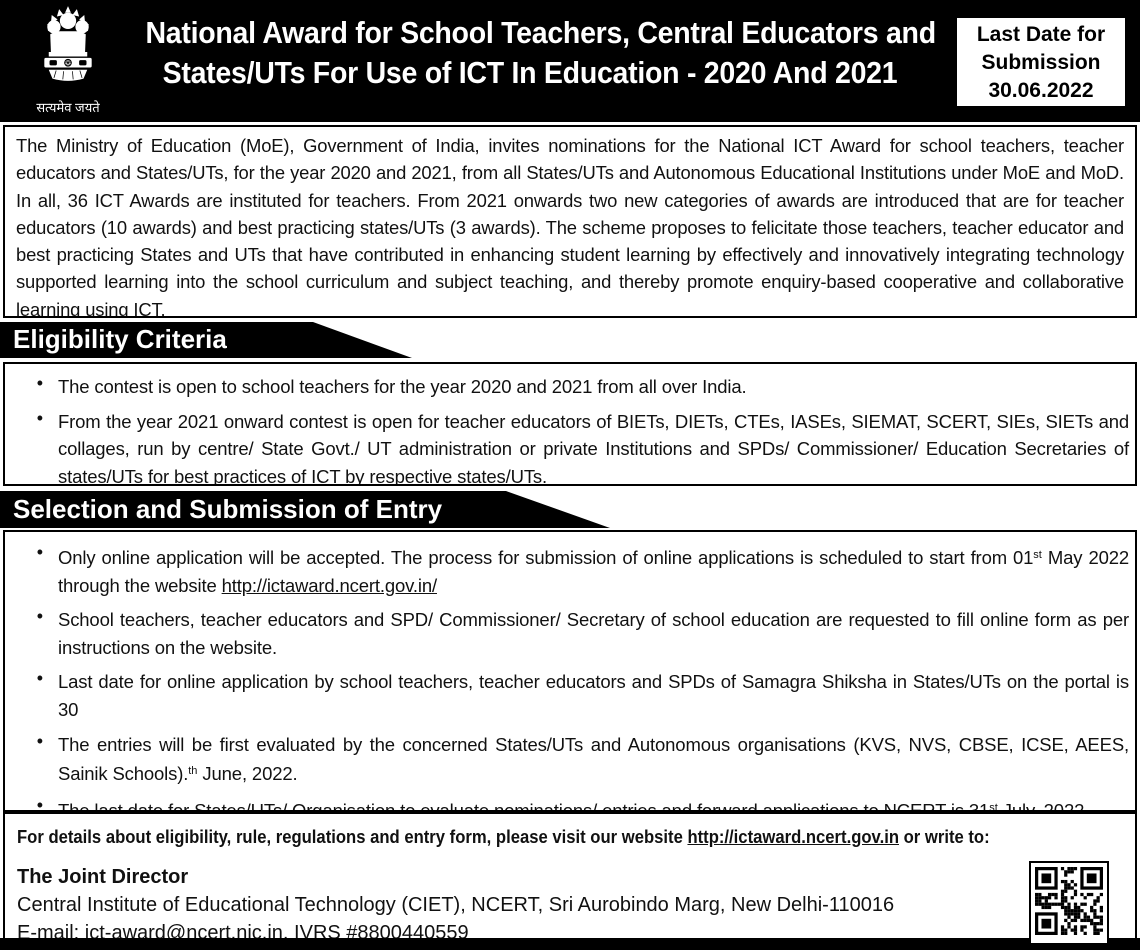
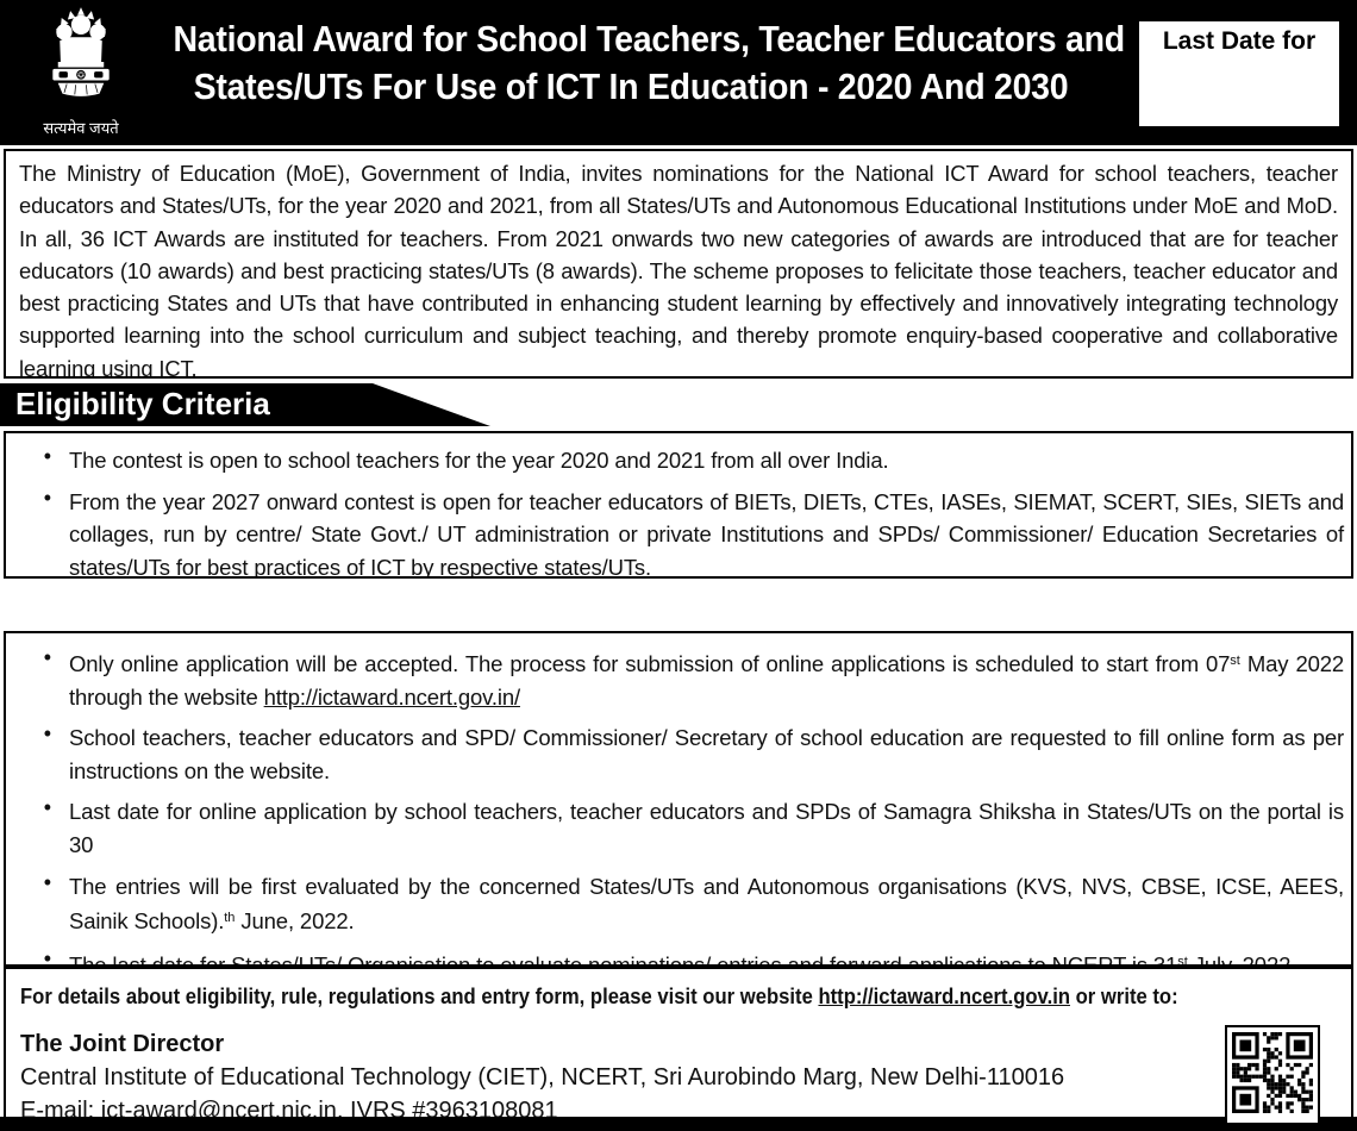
  सत्यमेव जयते
- National Award for School Teachers, Central Educators and
+ National Award for School Teachers, Teacher Educators and
- States/UTs For Use of ICT In Education - 2020 And 2021
+ States/UTs For Use of ICT In Education - 2020 And 2030
  Last Date for
- Submission
- 30.06.2022
- The Ministry of Education (MoE), Government of India, invites nominations for the National ICT Award for school teachers, teacher educators and States/UTs, for the year 2020 and 2021, from all States/UTs and Autonomous Educational Institutions under MoE and MoD. In all, 36 ICT Awards are instituted for teachers. From 2021 onwards two new categories of awards are introduced that are for teacher educators (10 awards) and best practicing states/UTs (3 awards). The scheme proposes to felicitate those teachers, teacher educator and best practicing States and UTs that have contributed in enhancing student learning by effectively and innovatively integrating technology supported learning into the school curriculum and subject teaching, and thereby promote enquiry-based cooperative and collaborative learning using ICT.
+ The Ministry of Education (MoE), Government of India, invites nominations for the National ICT Award for school teachers, teacher educators and States/UTs, for the year 2020 and 2021, from all States/UTs and Autonomous Educational Institutions under MoE and MoD. In all, 36 ICT Awards are instituted for teachers. From 2021 onwards two new categories of awards are introduced that are for teacher educators (10 awards) and best practicing states/UTs (8 awards). The scheme proposes to felicitate those teachers, teacher educator and best practicing States and UTs that have contributed in enhancing student learning by effectively and innovatively integrating technology supported learning into the school curriculum and subject teaching, and thereby promote enquiry-based cooperative and collaborative learning using ICT.
  Eligibility Criteria
  •
  The contest is open to school teachers for the year 2020 and 2021 from all over India.
  •
- From the year 2021 onward contest is open for teacher educators of BIETs, DIETs, CTEs, IASEs, SIEMAT, SCERT, SIEs, SIETs and collages, run by centre/ State Govt./ UT administration or private Institutions and SPDs/ Commissioner/ Education Secretaries of states/UTs for best practices of ICT by respective states/UTs.
+ From the year 2027 onward contest is open for teacher educators of BIETs, DIETs, CTEs, IASEs, SIEMAT, SCERT, SIEs, SIETs and collages, run by centre/ State Govt./ UT administration or private Institutions and SPDs/ Commissioner/ Education Secretaries of states/UTs for best practices of ICT by respective states/UTs.
- Selection and Submission of Entry
  •
- Only online application will be accepted. The process for submission of online applications is scheduled to start from 01st May 2022 through the website http://ictaward.ncert.gov.in/
+ Only online application will be accepted. The process for submission of online applications is scheduled to start from 07st May 2022 through the website http://ictaward.ncert.gov.in/
  •
  School teachers, teacher educators and SPD/ Commissioner/ Secretary of school education are requested to fill online form as per instructions on the website.
  •
  Last date for online application by school teachers, teacher educators and SPDs of Samagra Shiksha in States/UTs on the portal is 30
  •
  The entries will be first evaluated by the concerned States/UTs and Autonomous organisations (KVS, NVS, CBSE, ICSE, AEES, Sainik Schools).th June, 2022.
  •
  For details about eligibility, rule, regulations and entry form, please visit our website http://ictaward.ncert.gov.in or write to:
  The Joint Director
  Central Institute of Educational Technology (CIET), NCERT, Sri Aurobindo Marg, New Delhi-110016
- E-mail: ict-award@ncert.nic.in, IVRS #8800440559
+ E-mail: ict-award@ncert.nic.in, IVRS #3963108081
